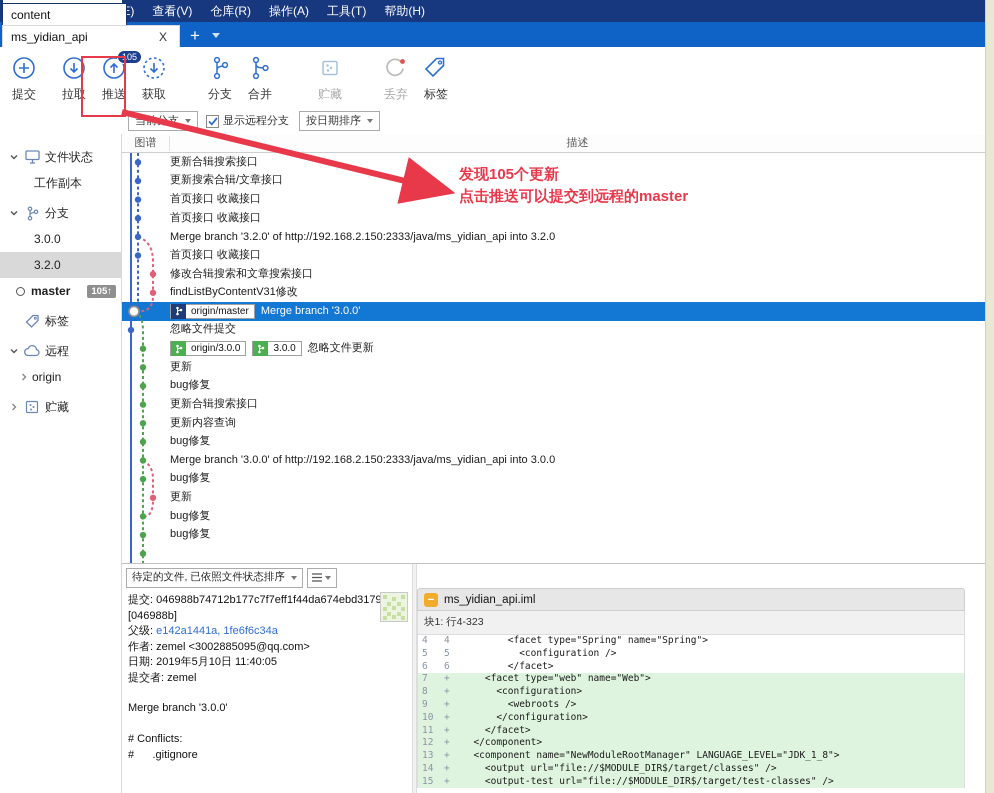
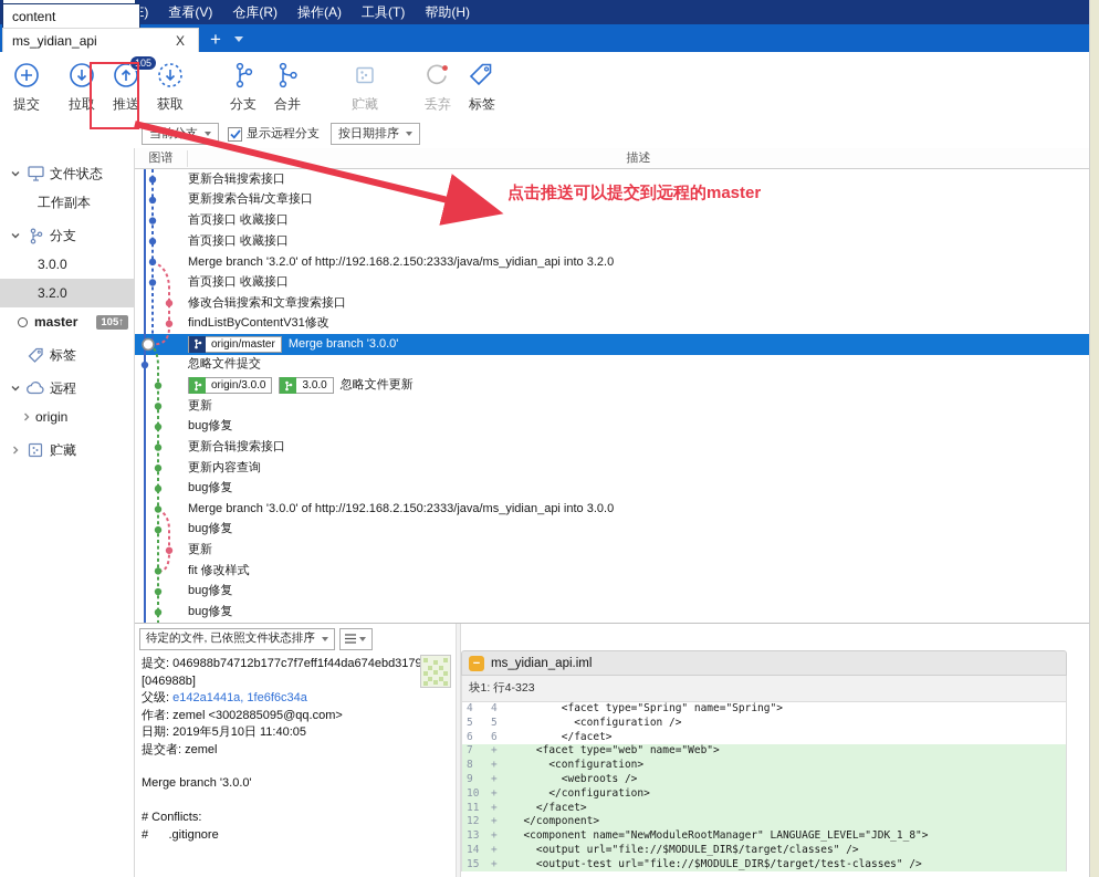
  ) 查看(V) 仓库(R) 操作(A) 工具(T) 帮助(H)
  content
  ms_yidian_api
  X
  +
  提交
  拉取
  105
  推送
  获取
  分支
  合并
  贮藏
  丢弃
  标签
  显示远程分支
  按日期排序
  文件状态
  工作副本
  分支
  3.0.0
  3.2.0
  master
  105↑
  标签
  远程
  origin
  贮藏
  图谱
  描述
  更新合辑搜索接口
  更新搜索合辑/文章接口
  首页接口 收藏接口
  首页接口 收藏接口
  Merge branch '3.2.0' of http://192.168.2.150:2333/java/ms_yidian_api into 3.2.0
  首页接口 收藏接口
  修改合辑搜索和文章搜索接口
  findListByContentV31修改
  origin/master
  Merge branch '3.0.0'
  忽略文件提交
  origin/3.0.0
  3.0.0
  忽略文件更新
  更新
  bug修复
  更新合辑搜索接口
  更新内容查询
  bug修复
  Merge branch '3.0.0' of http://192.168.2.150:2333/java/ms_yidian_api into 3.0.0
  bug修复
  更新
+ fit 修改样式
  bug修复
  bug修复
  待定的文件, 已依照文件状态排序
  提交: 046988b74712b177c7f7eff1f44da674ebd3179 [046988b]
  父级: e142a1441a, 1fe6f6c34a
  作者: zemel <3002885095@qq.com>
  日期: 2019年5月10日 11:40:05
  提交者: zemel
  Merge branch '3.0.0'
  # Conflicts:
  # .gitignore
  −
  ms_yidian_api.iml
  块1: 行4-323
  4
  4
  <facet type="Spring" name="Spring">
  5
  5
  <configuration />
  6
  6
  </facet>
  7
  +
  <facet type="web" name="Web">
  8
  +
  <configuration>
  9
  +
  <webroots />
  10
  +
  </configuration>
  11
  +
  </facet>
  12
  +
  </component>
  13
  +
  <component name="NewModuleRootManager" LANGUAGE_LEVEL="JDK_1_8">
  14
  +
  <output url="file://$MODULE_DIR$/target/classes" />
  15
  +
  <output-test url="file://$MODULE_DIR$/target/test-classes" />
- 发现105个更新
  点击推送可以提交到远程的master
